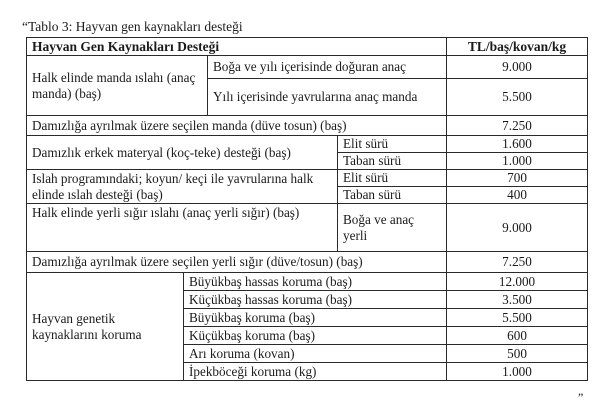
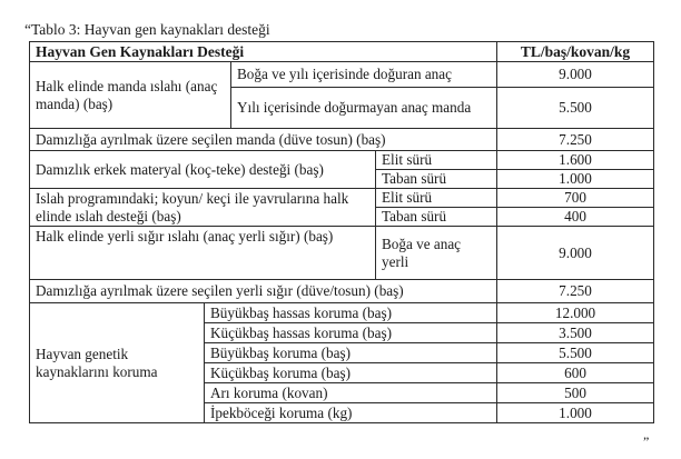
  “Tablo 3: Hayvan gen kaynakları desteği
  Hayvan Gen Kaynakları Desteği	TL/baş/kovan/kg
  Halk elinde manda ıslahı (anaç manda) (baş)	Boğa ve yılı içerisinde doğuran anaç	9.000
- Yılı içerisinde yavrularına anaç manda	5.500
+ Yılı içerisinde doğurmayan anaç manda	5.500
  Damızlığa ayrılmak üzere seçilen manda (düve tosun) (baş)	7.250
  Damızlık erkek materyal (koç-teke) desteği (baş)	Elit sürü	1.600
  Taban sürü	1.000
  Islah programındaki; koyun/ keçi ile yavrularına halk elinde ıslah desteği (baş)	Elit sürü	700
  Taban sürü	400
  Halk elinde yerli sığır ıslahı (anaç yerli sığır) (baş)	Boğa ve anaç yerli	9.000
  Damızlığa ayrılmak üzere seçilen yerli sığır (düve/tosun) (baş)	7.250
  Hayvan genetik kaynaklarını koruma	Büyükbaş hassas koruma (baş)	12.000
  Küçükbaş hassas koruma (baş)	3.500
  Büyükbaş koruma (baş)	5.500
  Küçükbaş koruma (baş)	600
  Arı koruma (kovan)	500
  İpekböceği koruma (kg)	1.000
  ”
